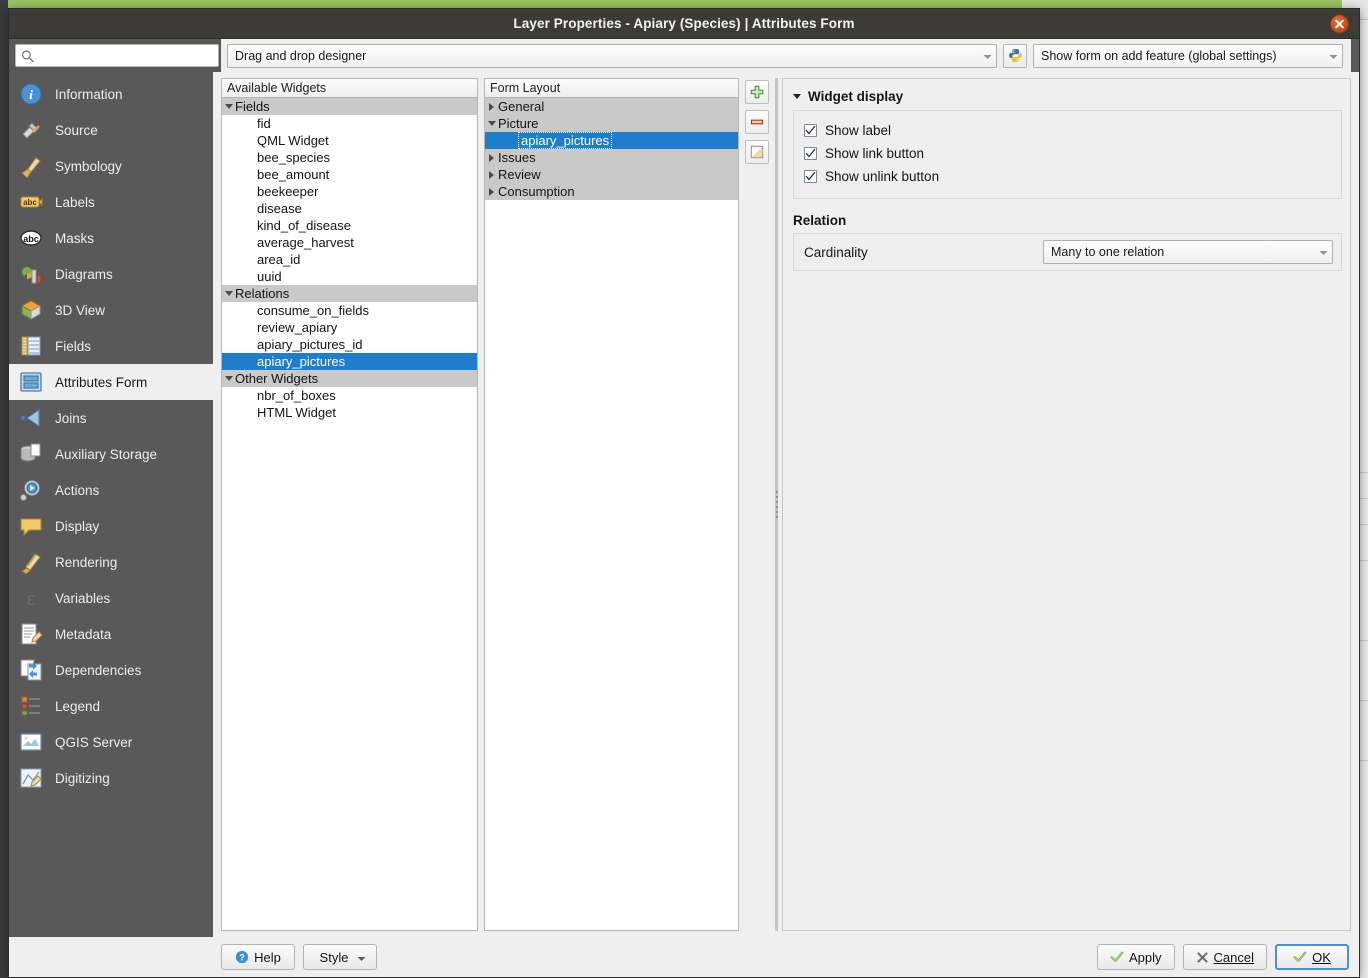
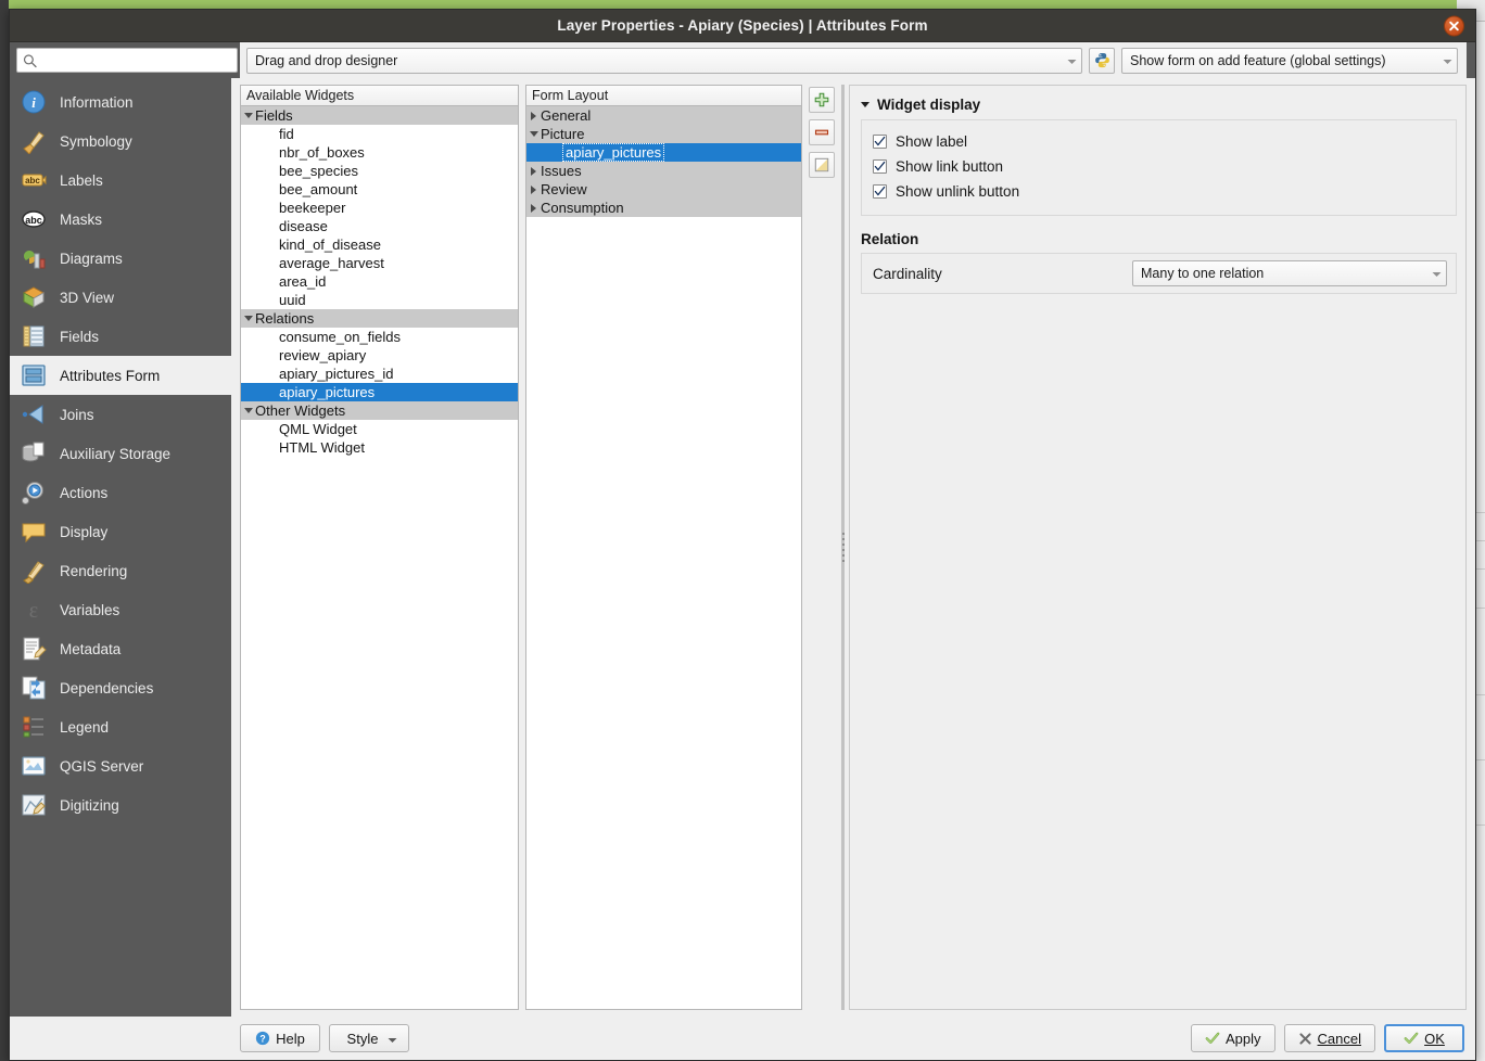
  Layer Properties - Apiary (Species) | Attributes Form
  Drag and drop designer
  Show form on add feature (global settings)
  i
  Information
- Source
  Symbology
  abc
  Labels
  abc
  Masks
  Diagrams
  3D View
  Fields
  Attributes Form
  Joins
  Auxiliary Storage
  Actions
  Display
  Rendering
  Variables
  Metadata
  Dependencies
  Legend
  QGIS Server
  Digitizing
  Available Widgets
  Fields
  fid
- QML Widget
+ nbr_of_boxes
  bee_species
  bee_amount
  beekeeper
  disease
  kind_of_disease
  average_harvest
  area_id
  uuid
  Relations
  consume_on_fields
  review_apiary
  apiary_pictures_id
  apiary_pictures
  Other Widgets
- nbr_of_boxes
+ QML Widget
  HTML Widget
  Form Layout
  General
  Picture
  apiary_pictures
  Issues
  Review
  Consumption
  Widget display
  Show label
  Show link button
  Show unlink button
  Relation
  Cardinality
  Many to one relation
  ?
  Help
  Style
  Apply
  Cancel
  OK
